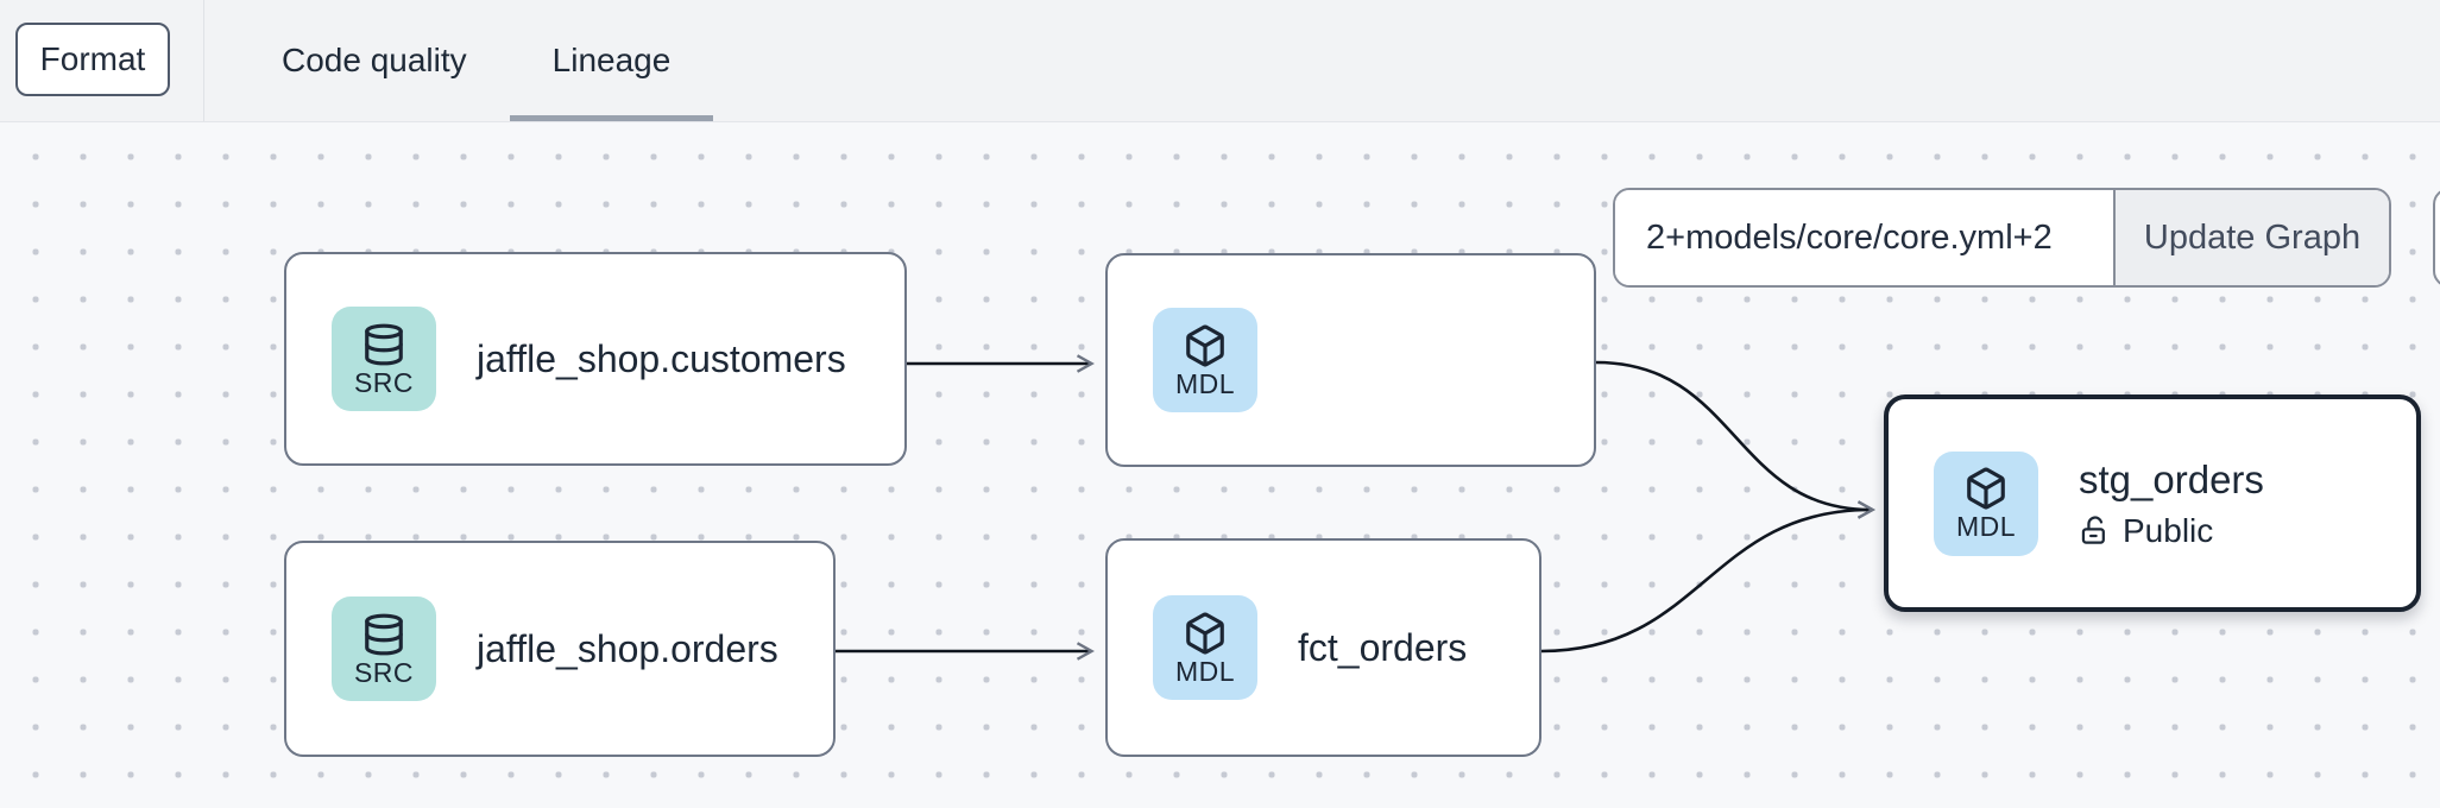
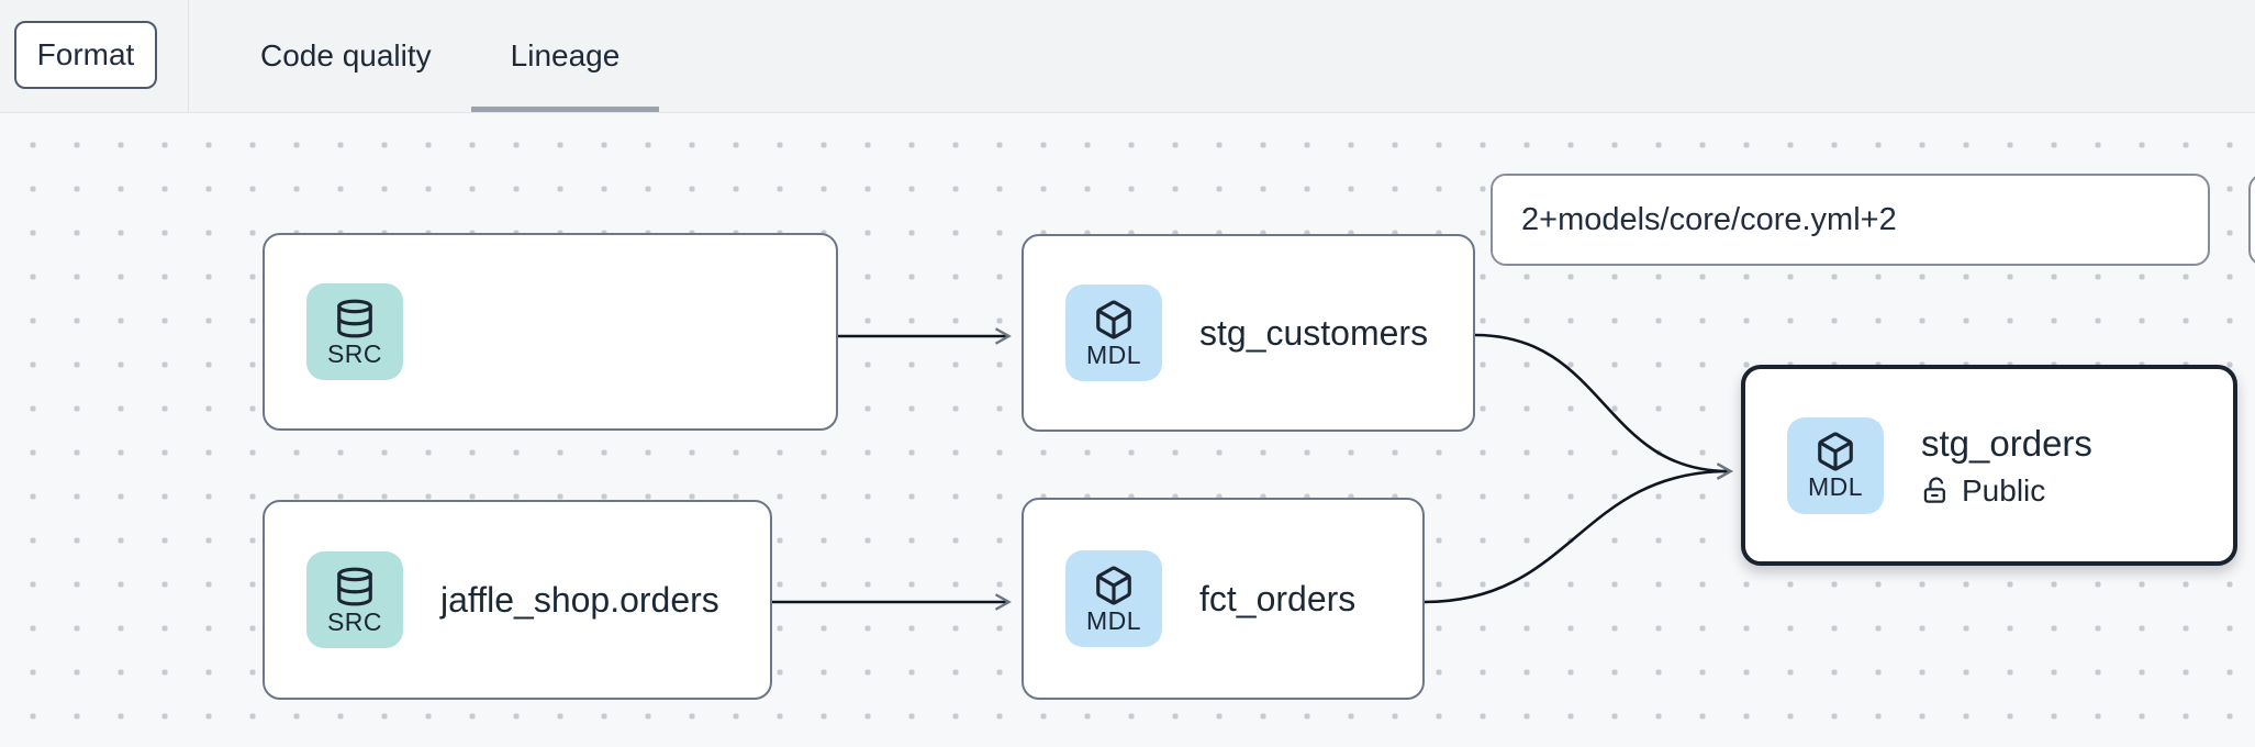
  Format
  Code quality
  Lineage
  SRC
- jaffle_shop.customers
  MDL
+ stg_customers
  SRC
  jaffle_shop.orders
  MDL
  fct_orders
  MDL
  stg_orders
  Public
  2+models/core/core.yml+2
- Update Graph
